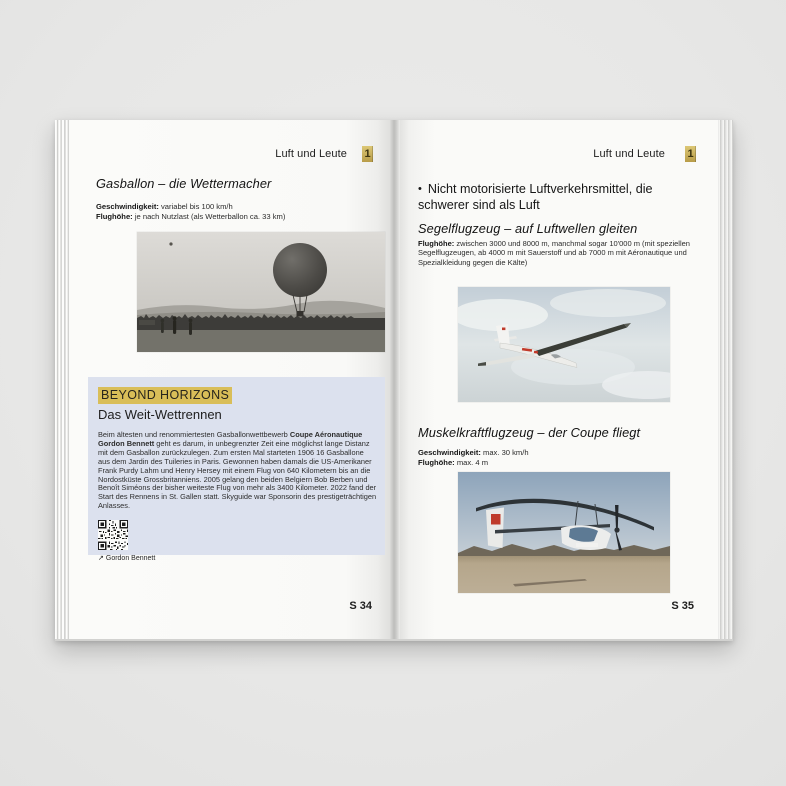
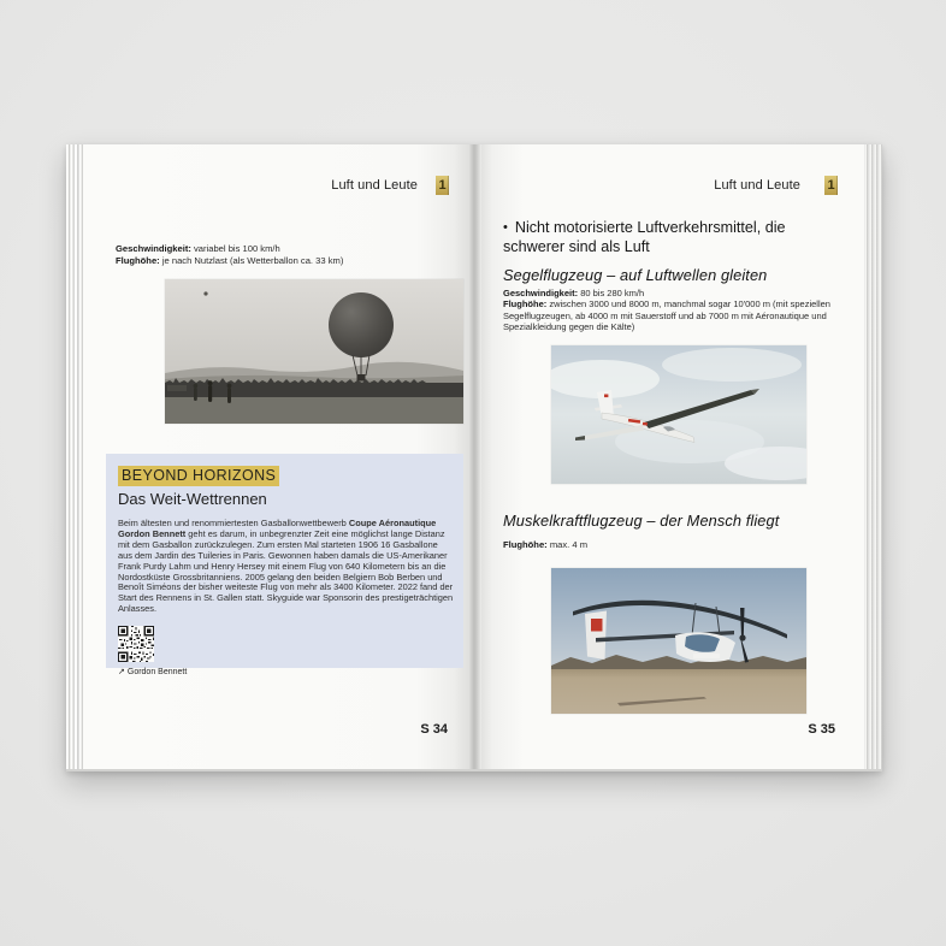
  Luft und Leute
  1
- Gasballon – die Wettermacher
  Geschwindigkeit: variabel bis 100 km/h
  Flughöhe: je nach Nutzlast (als Wetterballon ca. 33 km)
  BEYOND HORIZONS
  Das Weit-Wettrennen
  Beim ältesten und renommiertesten Gasballonwettbewerb Coupe Aéronautique Gordon Bennett geht es darum, in unbegrenzter Zeit eine möglichst lange Distanz mit dem Gasballon zurückzulegen. Zum ersten Mal starteten 1906 16 Gasballone aus dem Jardin des Tuileries in Paris. Gewonnen haben damals die US-Amerikaner Frank Purdy Lahm und Henry Hersey mit einem Flug von 640 Kilometern bis an die Nordostküste Grossbritanniens. 2005 gelang den beiden Belgiern Bob Berben und Benoît Siméons der bisher weiteste Flug von mehr als 3400 Kilometer. 2022 fand der Start des Rennens in St. Gallen statt. Skyguide war Sponsorin des prestigeträchtigen Anlasses.
  S 34
  Luft und Leute
  1
  • Nicht motorisierte Luftverkehrsmittel, die schwerer sind als Luft
  Segelflugzeug – auf Luftwellen gleiten
+ Geschwindigkeit: 80 bis 280 km/h
  Flughöhe: zwischen 3000 und 8000 m, manchmal sogar 10'000 m (mit speziellen Segelflugzeugen, ab 4000 m mit Sauerstoff und ab 7000 m mit Aéronautique und Spezialkleidung gegen die Kälte)
- Muskelkraftflugzeug – der Coupe fliegt
+ Muskelkraftflugzeug – der Mensch fliegt
- Geschwindigkeit: max. 30 km/h
  Flughöhe: max. 4 m
  S 35
